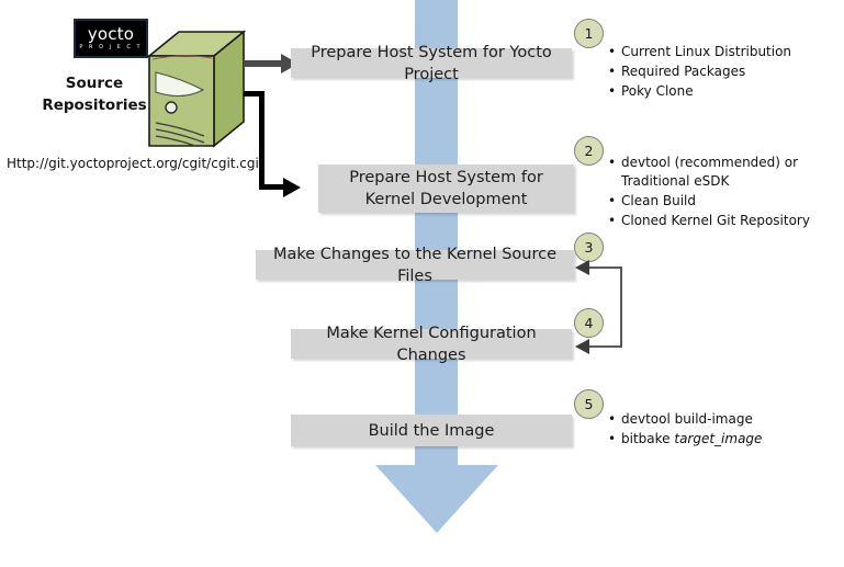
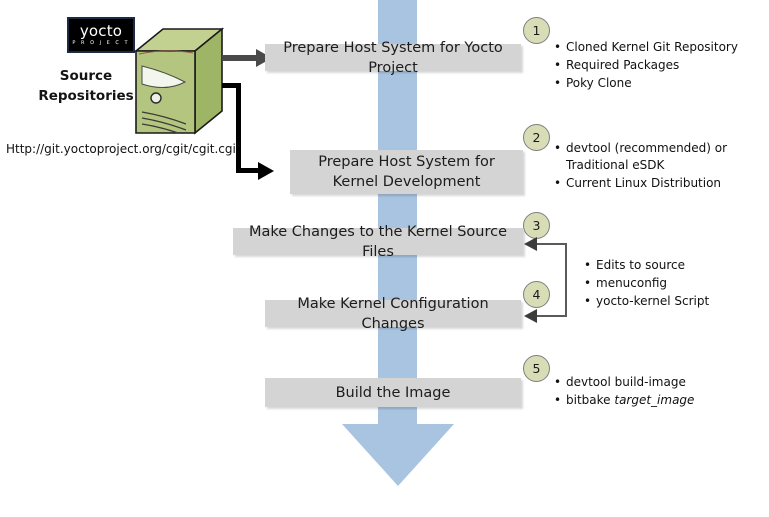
  yocto
  Source
  Repositories
  Http://git.yoctoproject.org/cgit/cgit.cgi
  Prepare Host System for Yocto Project
  Prepare Host System for Kernel Development
  Make Changes to the Kernel Source Files
  Make Kernel Configuration Changes
  Build the Image
  1
  2
  3
  4
  5
- Current Linux Distribution
+ Cloned Kernel Git Repository
  Required Packages
  Poky Clone
  devtool (recommended) or Traditional eSDK
- Clean Build
- Cloned Kernel Git Repository
+ Current Linux Distribution
+ Edits to source
+ menuconfig
+ yocto-kernel Script
  devtool build-image
  bitbake target_image
